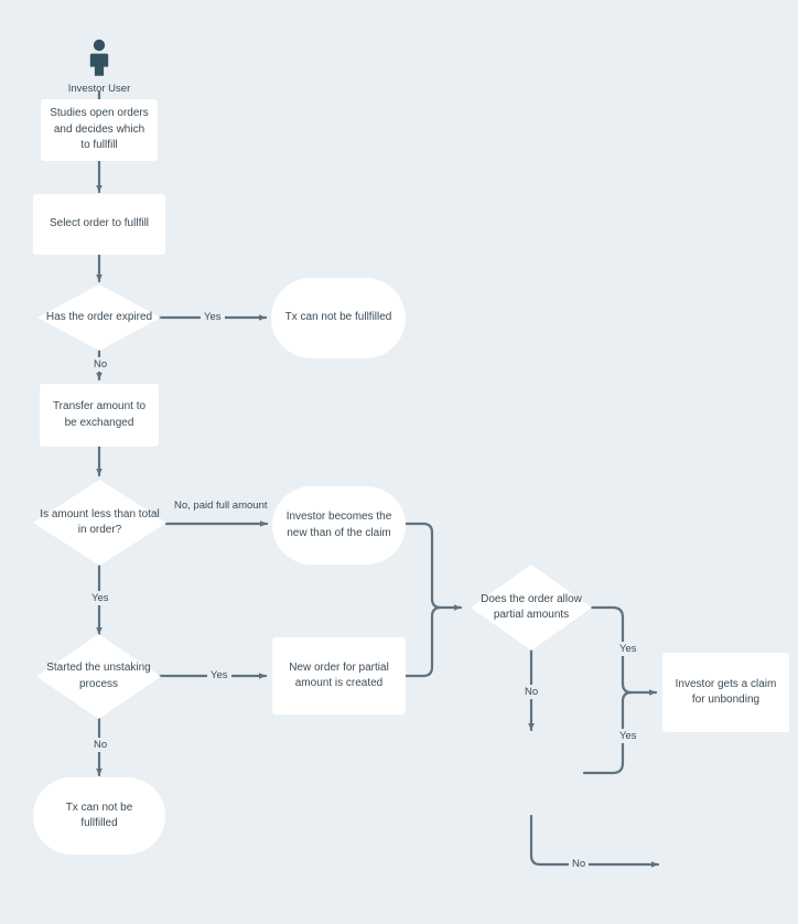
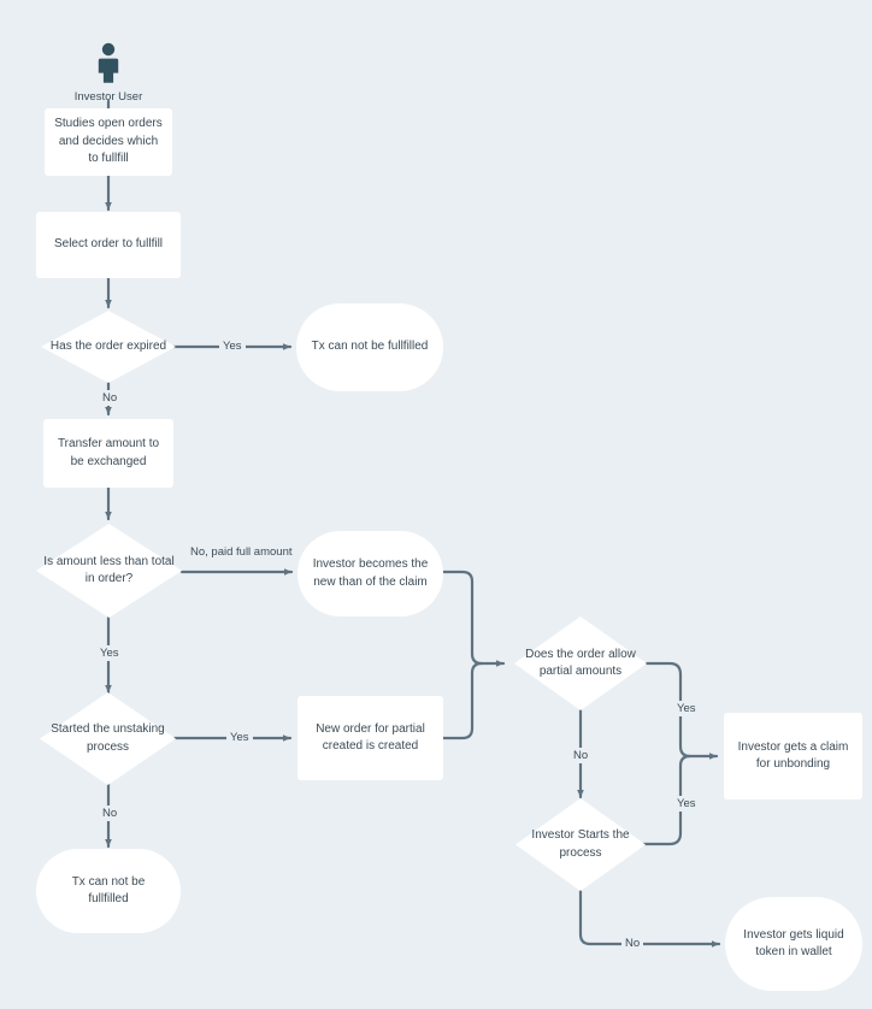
  Investor User
  Studies open orders and decides which to fullfill
  Select order to fullfill
  Has the order expired
  Tx can not be fullfilled
  Transfer amount to be exchanged
  Is amount less than total in order?
  Investor becomes the new than of the claim
  Started the unstaking process
- New order for partial amount is created
+ New order for partial created is created
  Tx can not be fullfilled
  Does the order allow partial amounts
+ Investor Starts the process
  Investor gets a claim for unbonding
+ Investor gets liquid token in wallet
  Yes
  No
  No, paid full amount
  Yes
  Yes
  No
  Yes
  No
  Yes
  No
